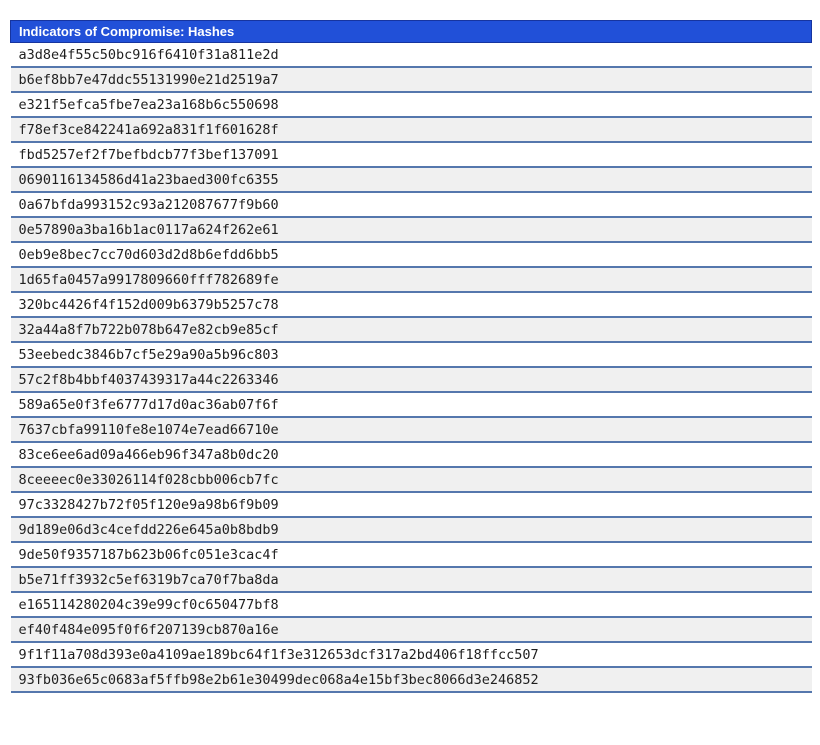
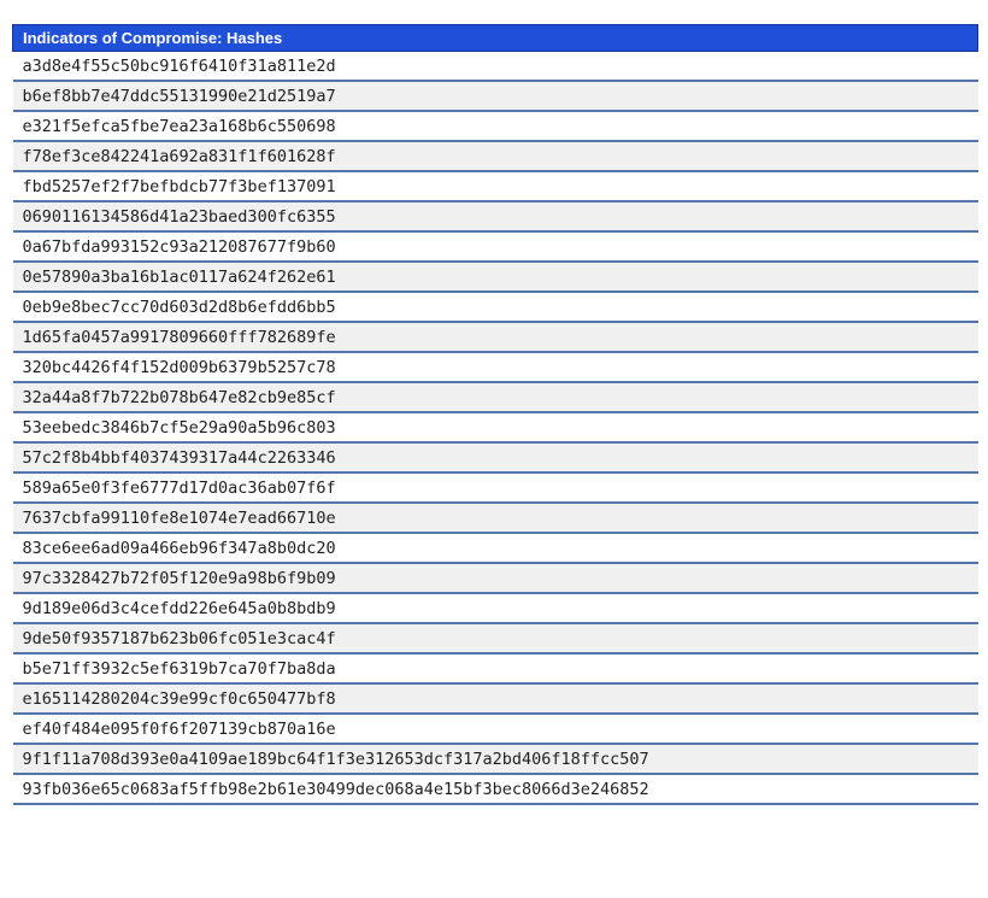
  Indicators of Compromise: Hashes
  a3d8e4f55c50bc916f6410f31a811e2d
  b6ef8bb7e47ddc55131990e21d2519a7
  e321f5efca5fbe7ea23a168b6c550698
  f78ef3ce842241a692a831f1f601628f
  fbd5257ef2f7befbdcb77f3bef137091
  0690116134586d41a23baed300fc6355
  0a67bfda993152c93a212087677f9b60
  0e57890a3ba16b1ac0117a624f262e61
  0eb9e8bec7cc70d603d2d8b6efdd6bb5
  1d65fa0457a9917809660fff782689fe
  320bc4426f4f152d009b6379b5257c78
  32a44a8f7b722b078b647e82cb9e85cf
  53eebedc3846b7cf5e29a90a5b96c803
  57c2f8b4bbf4037439317a44c2263346
  589a65e0f3fe6777d17d0ac36ab07f6f
  7637cbfa99110fe8e1074e7ead66710e
  83ce6ee6ad09a466eb96f347a8b0dc20
- 8ceeeec0e33026114f028cbb006cb7fc
  97c3328427b72f05f120e9a98b6f9b09
  9d189e06d3c4cefdd226e645a0b8bdb9
  9de50f9357187b623b06fc051e3cac4f
  b5e71ff3932c5ef6319b7ca70f7ba8da
  e165114280204c39e99cf0c650477bf8
  ef40f484e095f0f6f207139cb870a16e
  9f1f11a708d393e0a4109ae189bc64f1f3e312653dcf317a2bd406f18ffcc507
  93fb036e65c0683af5ffb98e2b61e30499dec068a4e15bf3bec8066d3e246852
